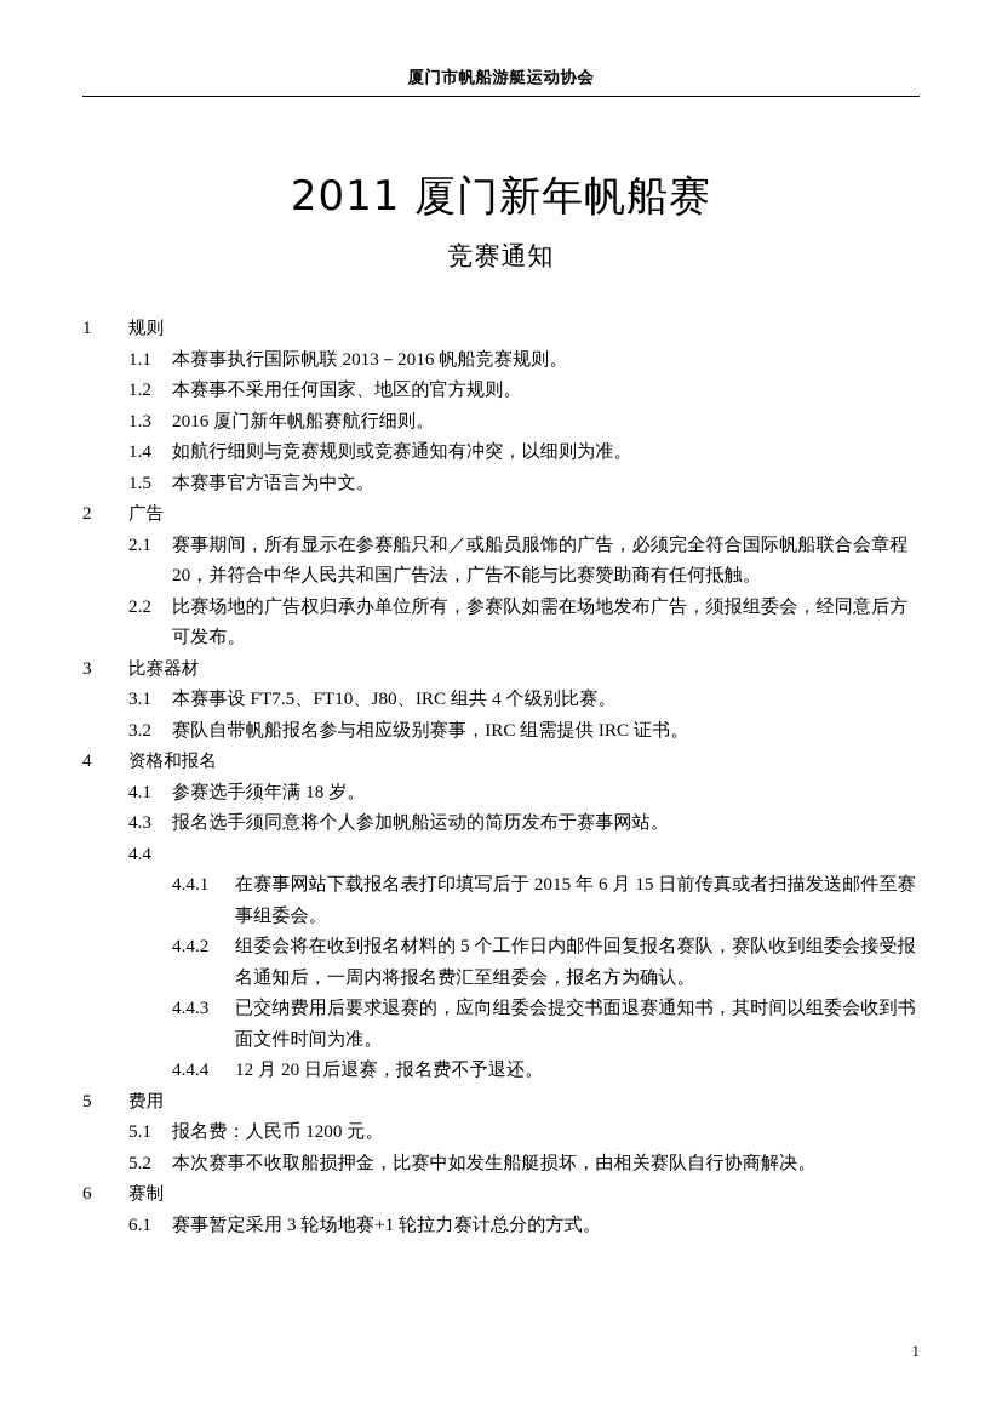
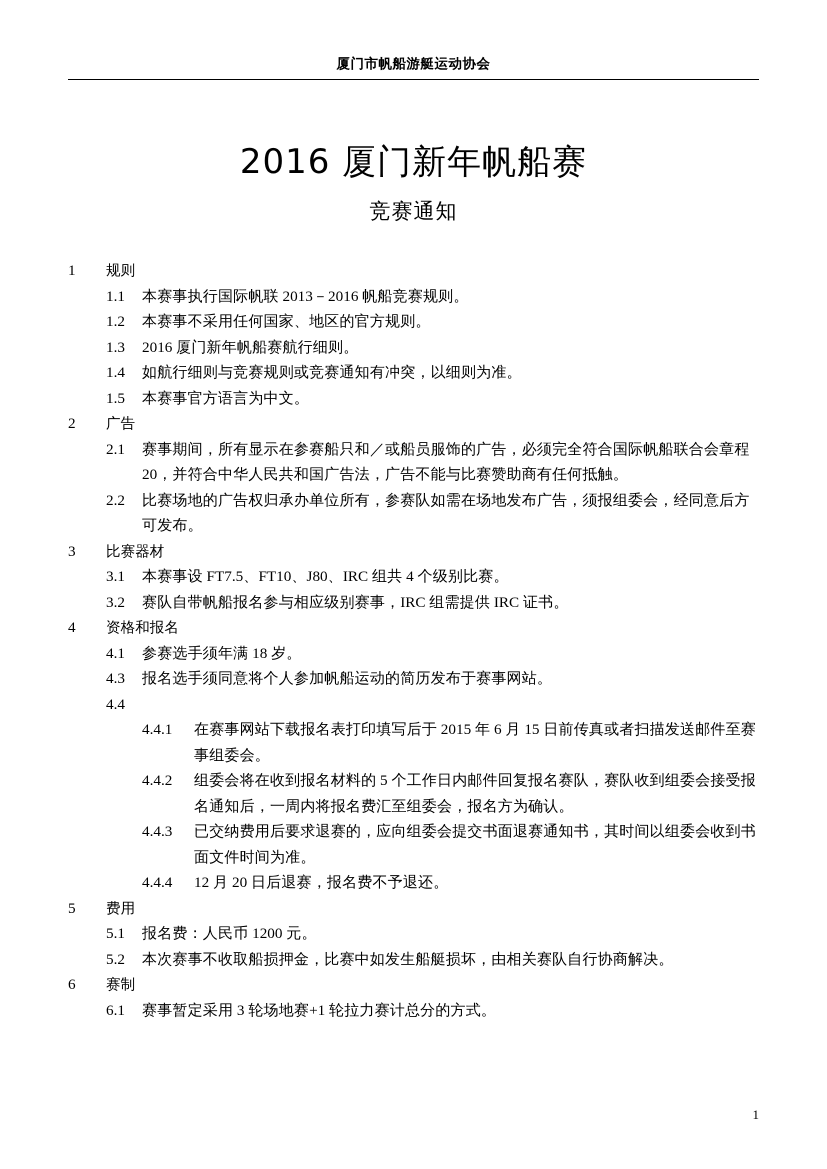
  厦门市帆船游艇运动协会
- 2011 厦门新年帆船赛
+ 2016 厦门新年帆船赛
  竞赛通知
  1
  规则
  1.1
  本赛事执行国际帆联 2013－2016 帆船竞赛规则。
  1.2
  本赛事不采用任何国家、地区的官方规则。
  1.3
  2016 厦门新年帆船赛航行细则。
  1.4
  如航行细则与竞赛规则或竞赛通知有冲突，以细则为准。
  1.5
  本赛事官方语言为中文。
  2
  广告
  2.1
  赛事期间，所有显示在参赛船只和／或船员服饰的广告，必须完全符合国际帆船联合会章程 20，并符合中华人民共和国广告法，广告不能与比赛赞助商有任何抵触。
  2.2
  比赛场地的广告权归承办单位所有，参赛队如需在场地发布广告，须报组委会，经同意后方可发布。
  3
  比赛器材
  3.1
  本赛事设 FT7.5、FT10、J80、IRC 组共 4 个级别比赛。
  3.2
  赛队自带帆船报名参与相应级别赛事，IRC 组需提供 IRC 证书。
  4
  资格和报名
  4.1
  参赛选手须年满 18 岁。
  4.3
  报名选手须同意将个人参加帆船运动的简历发布于赛事网站。
  4.4
  4.4.1
  在赛事网站下载报名表打印填写后于 2015 年 6 月 15 日前传真或者扫描发送邮件至赛事组委会。
  4.4.2
  组委会将在收到报名材料的 5 个工作日内邮件回复报名赛队，赛队收到组委会接受报名通知后，一周内将报名费汇至组委会，报名方为确认。
  4.4.3
  已交纳费用后要求退赛的，应向组委会提交书面退赛通知书，其时间以组委会收到书面文件时间为准。
  4.4.4
  12 月 20 日后退赛，报名费不予退还。
  5
  费用
  5.1
  报名费：人民币 1200 元。
  5.2
  本次赛事不收取船损押金，比赛中如发生船艇损坏，由相关赛队自行协商解决。
  6
  赛制
  6.1
  赛事暂定采用 3 轮场地赛+1 轮拉力赛计总分的方式。
  1
